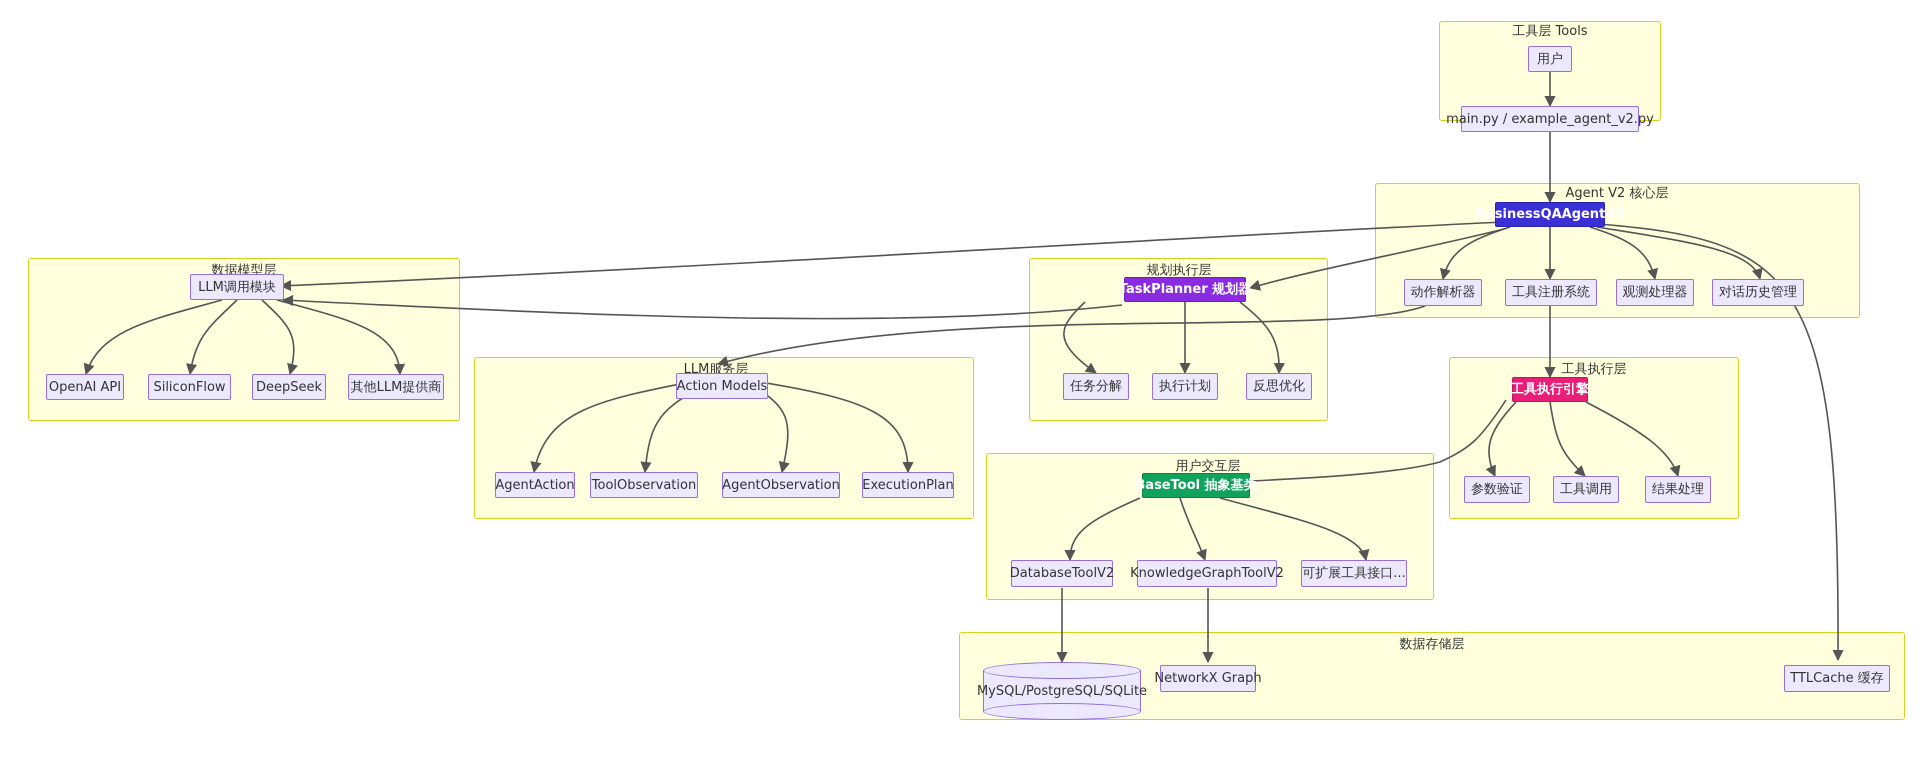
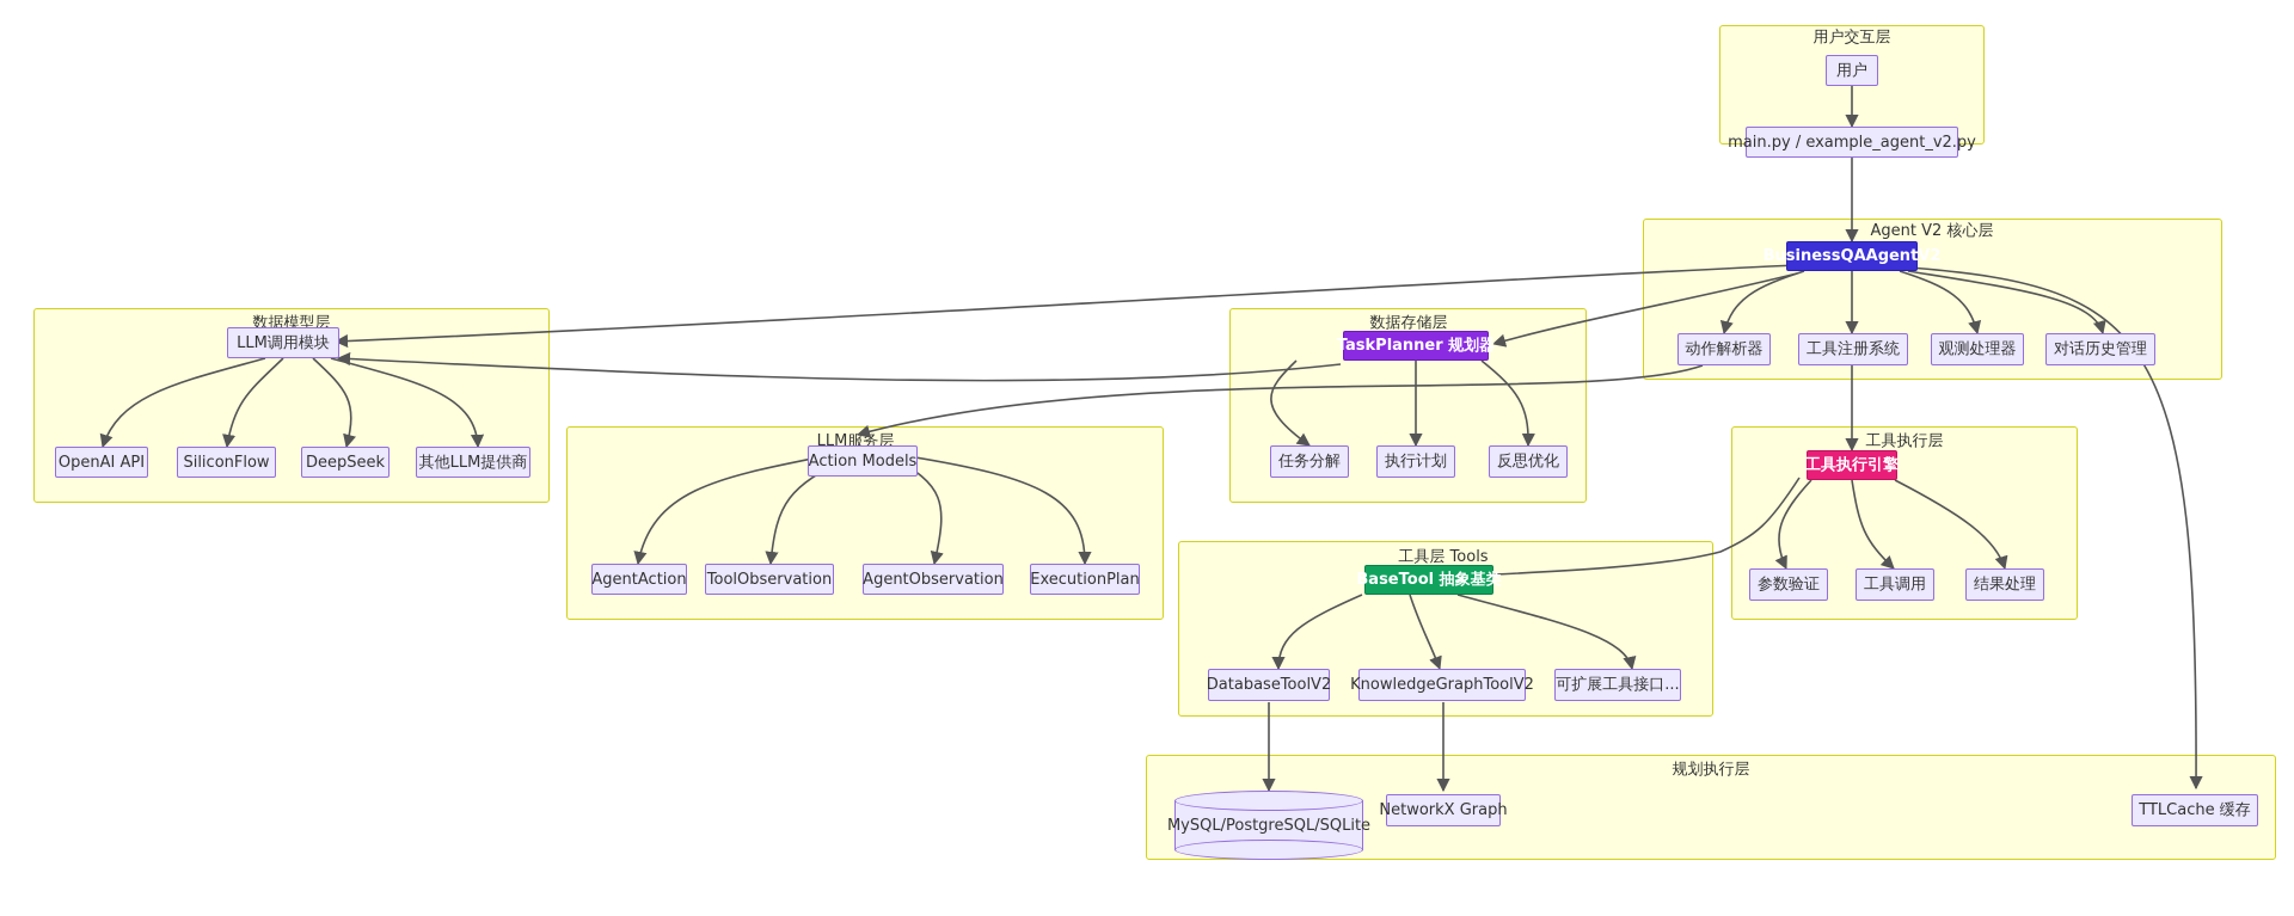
- 工具层 Tools
+ 用户交互层
  Agent V2 核心层
  数据模型层
- 规划执行层
+ 数据存储层
  LLM服务层
  工具执行层
- 用户交互层
+ 工具层 Tools
- 数据存储层
+ 规划执行层
  用户
  main.py / example_agent_v2.py
  BusinessQAAgentV2
  动作解析器
  工具注册系统
  观测处理器
  对话历史管理
  LLM调用模块
  OpenAI API
  SiliconFlow
  DeepSeek
  其他LLM提供商
  TaskPlanner 规划器
  任务分解
  执行计划
  反思优化
  Action Models
  AgentAction
  ToolObservation
  AgentObservation
  ExecutionPlan
  工具执行引擎
  参数验证
  工具调用
  结果处理
  BaseTool 抽象基类
  DatabaseToolV2
  KnowledgeGraphToolV2
  可扩展工具接口...
  MySQL/PostgreSQL/SQLite
  NetworkX Graph
  TTLCache 缓存
